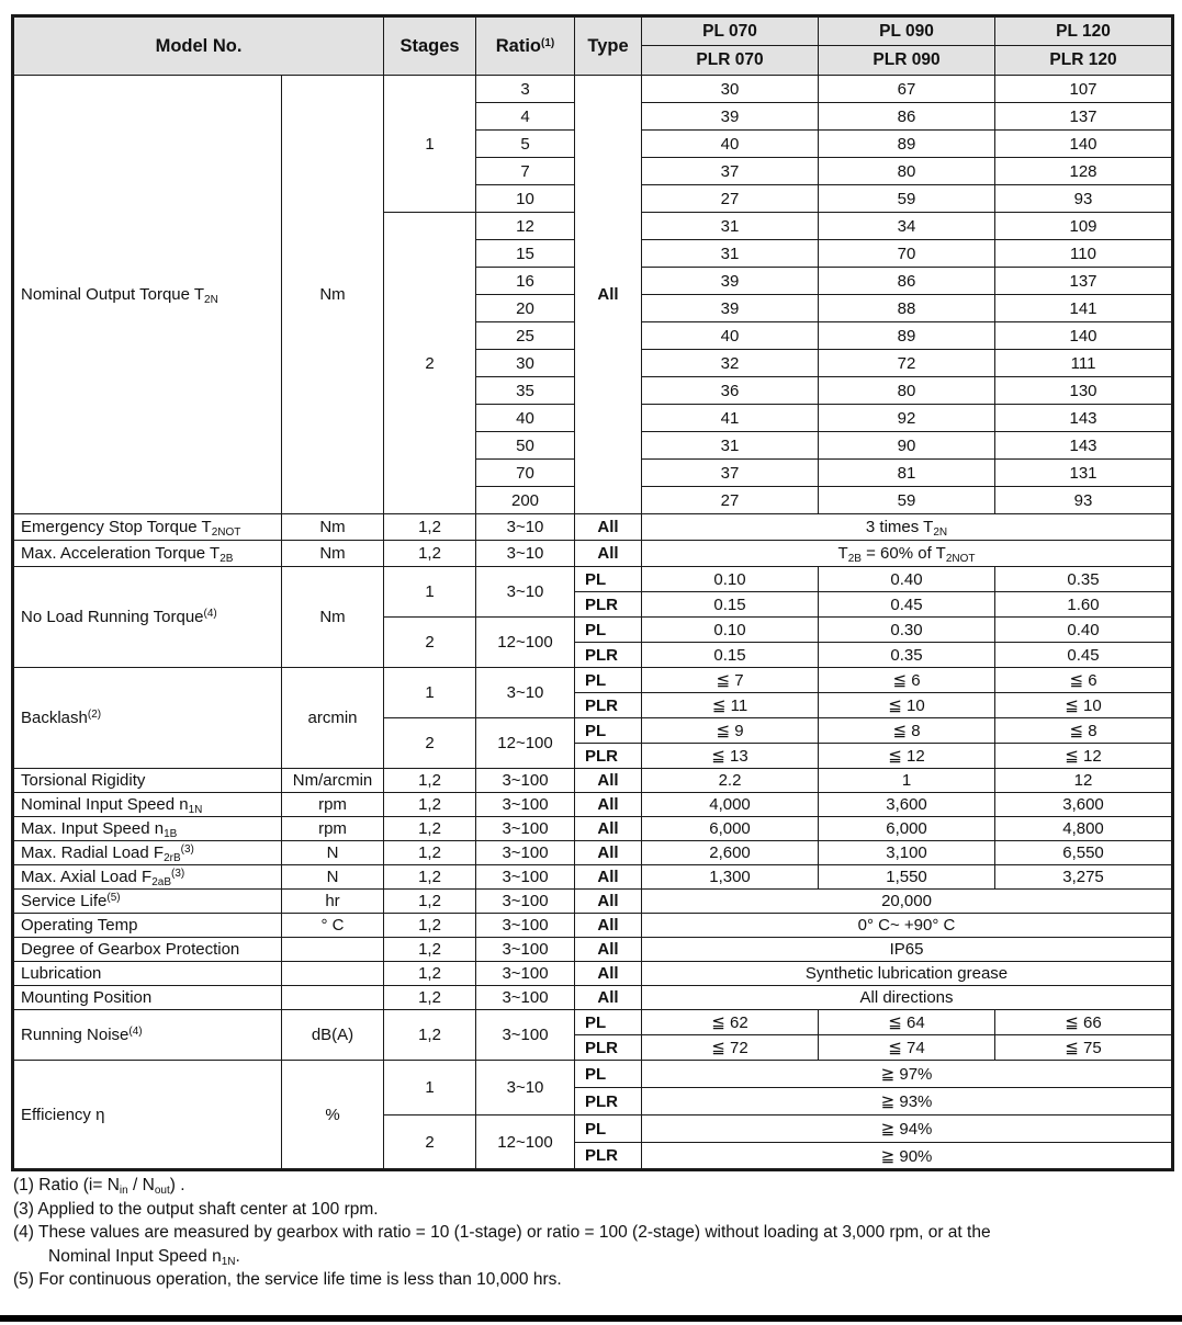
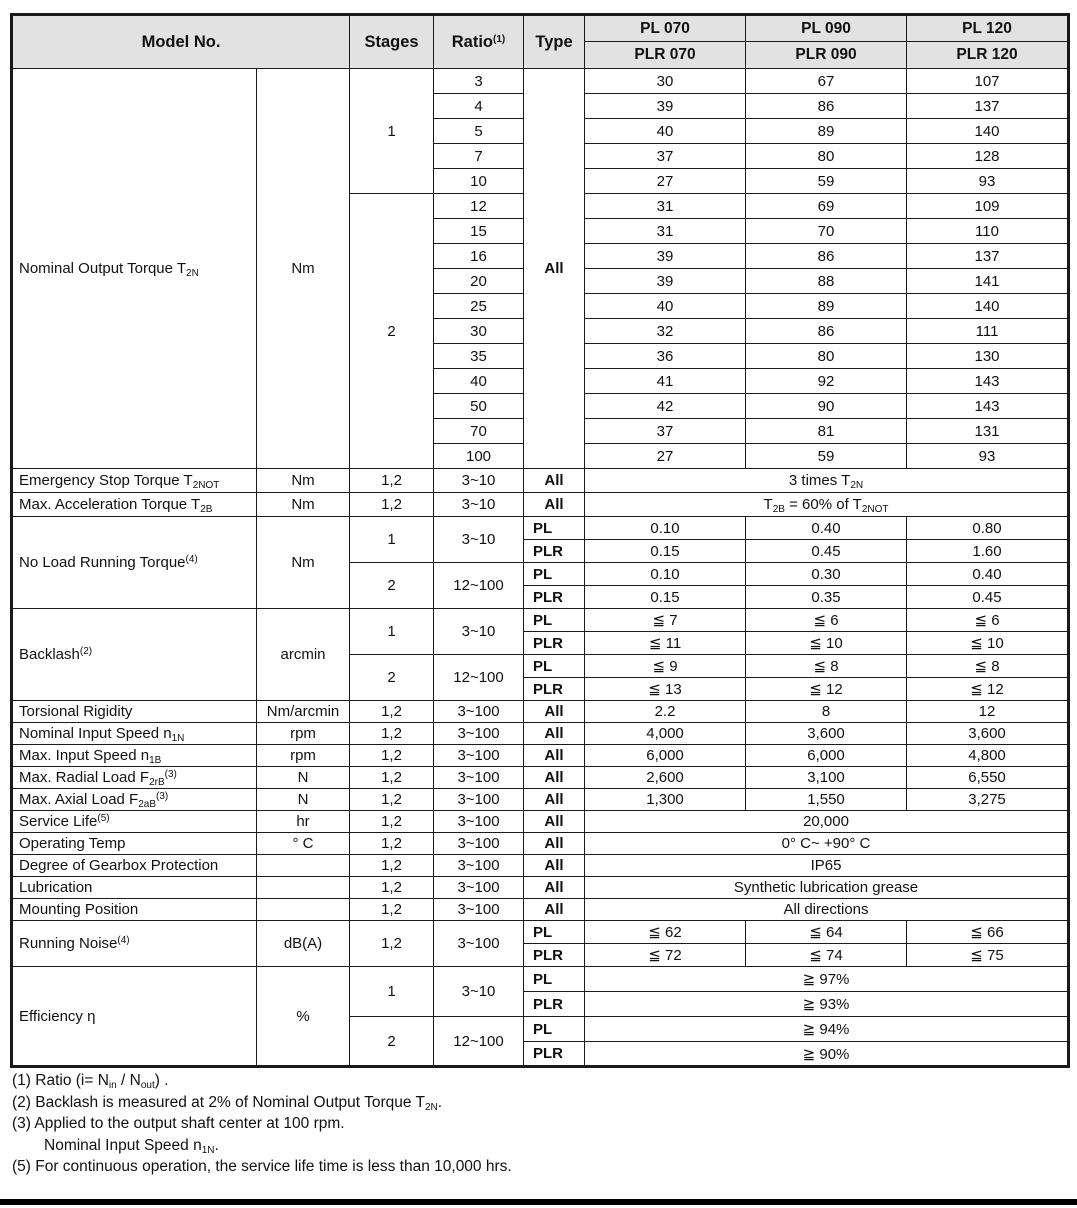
  Model No.	Stages	Ratio(1)	Type	PL 070	PL 090	PL 120
  PLR 070	PLR 090	PLR 120
  Nominal Output Torque T2N	Nm	1	3	All	30	67	107
  4	39	86	137
  5	40	89	140
  7	37	80	128
  10	27	59	93
- 2	12	31	34	109
+ 2	12	31	69	109
  15	31	70	110
  16	39	86	137
  20	39	88	141
  25	40	89	140
- 30	32	72	111
+ 30	32	86	111
  35	36	80	130
  40	41	92	143
- 50	31	90	143
+ 50	42	90	143
  70	37	81	131
- 200	27	59	93
+ 100	27	59	93
  Emergency Stop Torque T2NOT	Nm	1,2	3~10	All	3 times T2N
  Max. Acceleration Torque T2B	Nm	1,2	3~10	All	T2B = 60% of T2NOT
- No Load Running Torque(4)	Nm	1	3~10	PL	0.10	0.40	0.35
+ No Load Running Torque(4)	Nm	1	3~10	PL	0.10	0.40	0.80
  PLR	0.15	0.45	1.60
  2	12~100	PL	0.10	0.30	0.40
  PLR	0.15	0.35	0.45
  Backlash(2)	arcmin	1	3~10	PL	≦ 7	≦ 6	≦ 6
  PLR	≦ 11	≦ 10	≦ 10
  2	12~100	PL	≦ 9	≦ 8	≦ 8
  PLR	≦ 13	≦ 12	≦ 12
- Torsional Rigidity	Nm/arcmin	1,2	3~100	All	2.2	1	12
+ Torsional Rigidity	Nm/arcmin	1,2	3~100	All	2.2	8	12
  Nominal Input Speed n1N	rpm	1,2	3~100	All	4,000	3,600	3,600
  Max. Input Speed n1B	rpm	1,2	3~100	All	6,000	6,000	4,800
  Max. Radial Load F2rB(3)	N	1,2	3~100	All	2,600	3,100	6,550
  Max. Axial Load F2aB(3)	N	1,2	3~100	All	1,300	1,550	3,275
  Service Life(5)	hr	1,2	3~100	All	20,000
  Operating Temp	° C	1,2	3~100	All	0° C~ +90° C
  Degree of Gearbox Protection		1,2	3~100	All	IP65
  Lubrication		1,2	3~100	All	Synthetic lubrication grease
  Mounting Position		1,2	3~100	All	All directions
  Running Noise(4)	dB(A)	1,2	3~100	PL	≦ 62	≦ 64	≦ 66
  PLR	≦ 72	≦ 74	≦ 75
  Efficiency η	%	1	3~10	PL	≧ 97%
  PLR	≧ 93%
  2	12~100	PL	≧ 94%
  PLR	≧ 90%
  (1) Ratio (i= Nin / Nout) .
+ (2) Backlash is measured at 2% of Nominal Output Torque T2N.
  (3) Applied to the output shaft center at 100 rpm.
- (4) These values are measured by gearbox with ratio = 10 (1-stage) or ratio = 100 (2-stage) without loading at 3,000 rpm, or at the
  Nominal Input Speed n1N.
  (5) For continuous operation, the service life time is less than 10,000 hrs.
